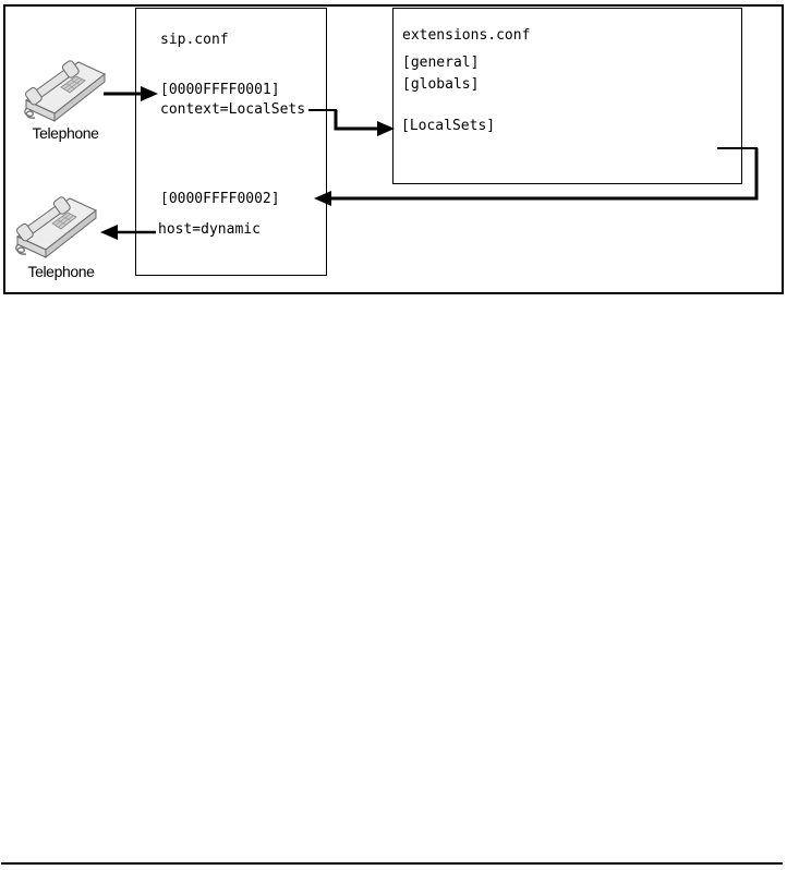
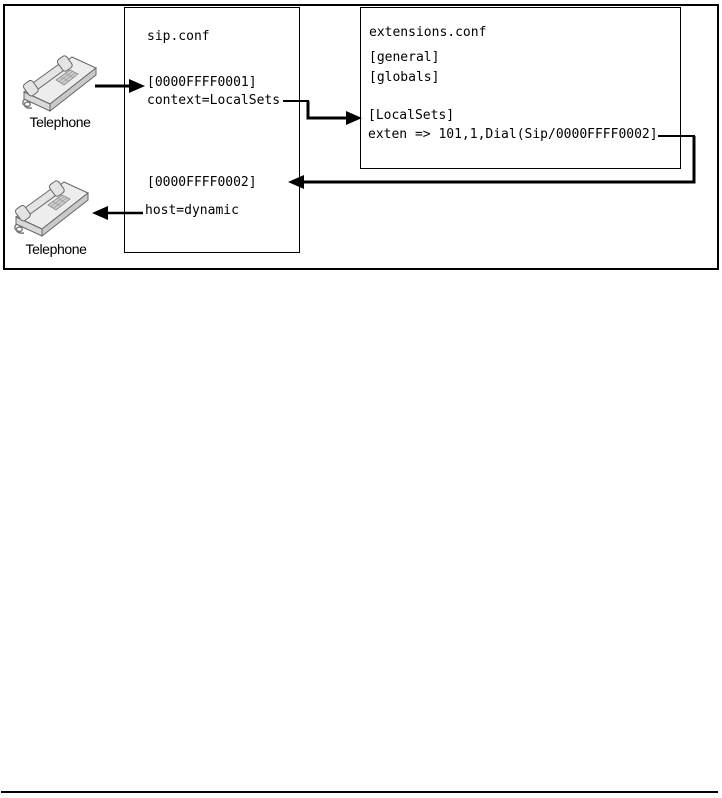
  sip.conf
  [0000FFFF0001]
  context=LocalSets
  [0000FFFF0002]
  host=dynamic
  extensions.conf
  [general]
  [globals]
  [LocalSets]
+ exten => 101,1,Dial(Sip/0000FFFF0002]
  Telephone
  Telephone
